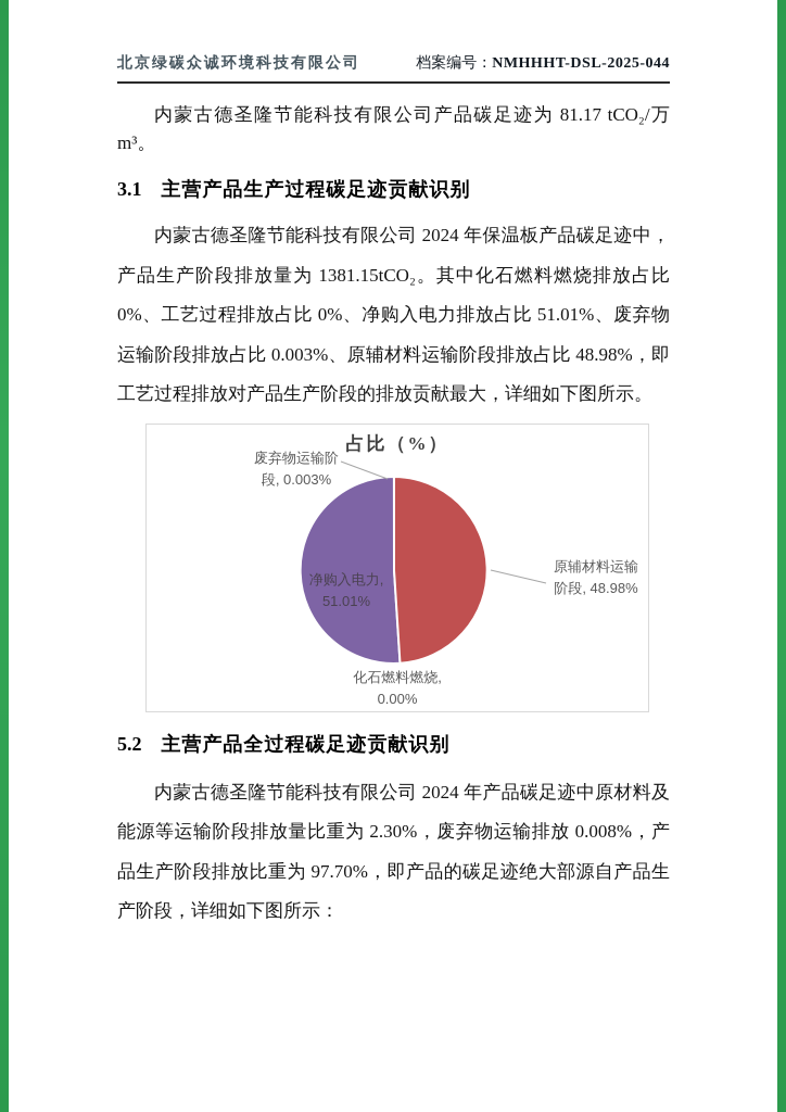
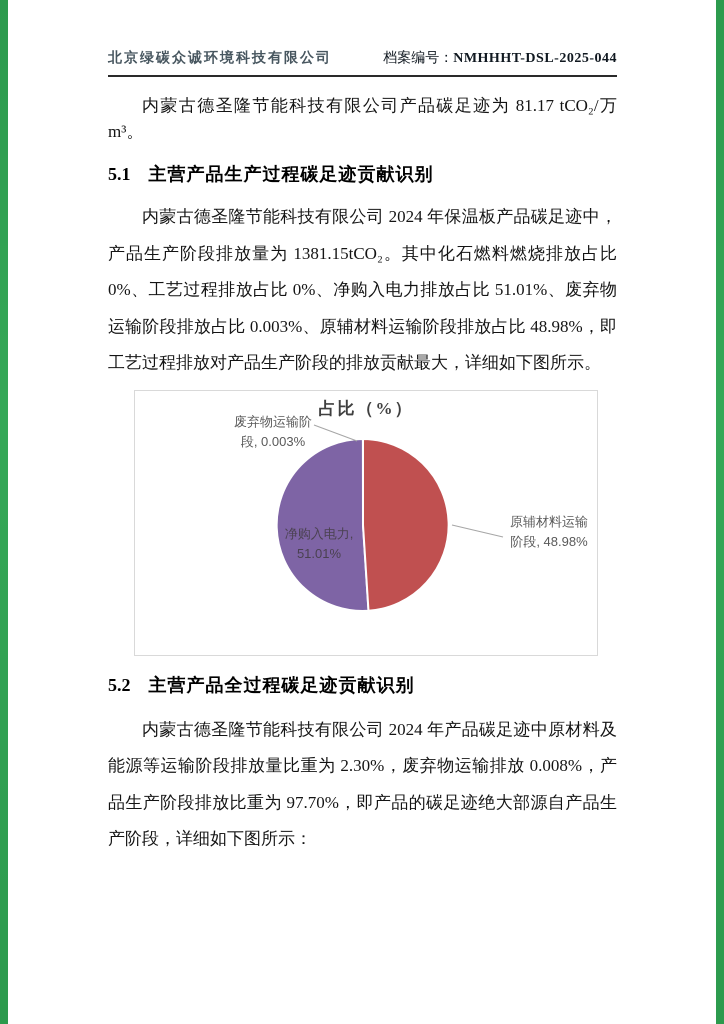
  北京绿碳众诚环境科技有限公司
  档案编号：NMHHHT-DSL-2025-044
  内蒙古德圣隆节能科技有限公司产品碳足迹为 81.17 tCO₂/万 m³。
- 3.1 主营产品生产过程碳足迹贡献识别
+ 5.1 主营产品生产过程碳足迹贡献识别
  内蒙古德圣隆节能科技有限公司 2024 年保温板产品碳足迹中，产品生产阶段排放量为 1381.15tCO₂。其中化石燃料燃烧排放占比 0%、工艺过程排放占比 0%、净购入电力排放占比 51.01%、废弃物运输阶段排放占比 0.003%、原辅材料运输阶段排放占比 48.98%，即工艺过程排放对产品生产阶段的排放贡献最大，详细如下图所示。
  占比（%）
  废弃物运输阶段, 0.003%
  原辅材料运输阶段, 48.98%
- 化石燃料燃烧, 0.00%
  净购入电力, 51.01%
  5.2 主营产品全过程碳足迹贡献识别
  内蒙古德圣隆节能科技有限公司 2024 年产品碳足迹中原材料及能源等运输阶段排放量比重为 2.30%，废弃物运输排放 0.008%，产品生产阶段排放比重为 97.70%，即产品的碳足迹绝大部源自产品生产阶段，详细如下图所示：
